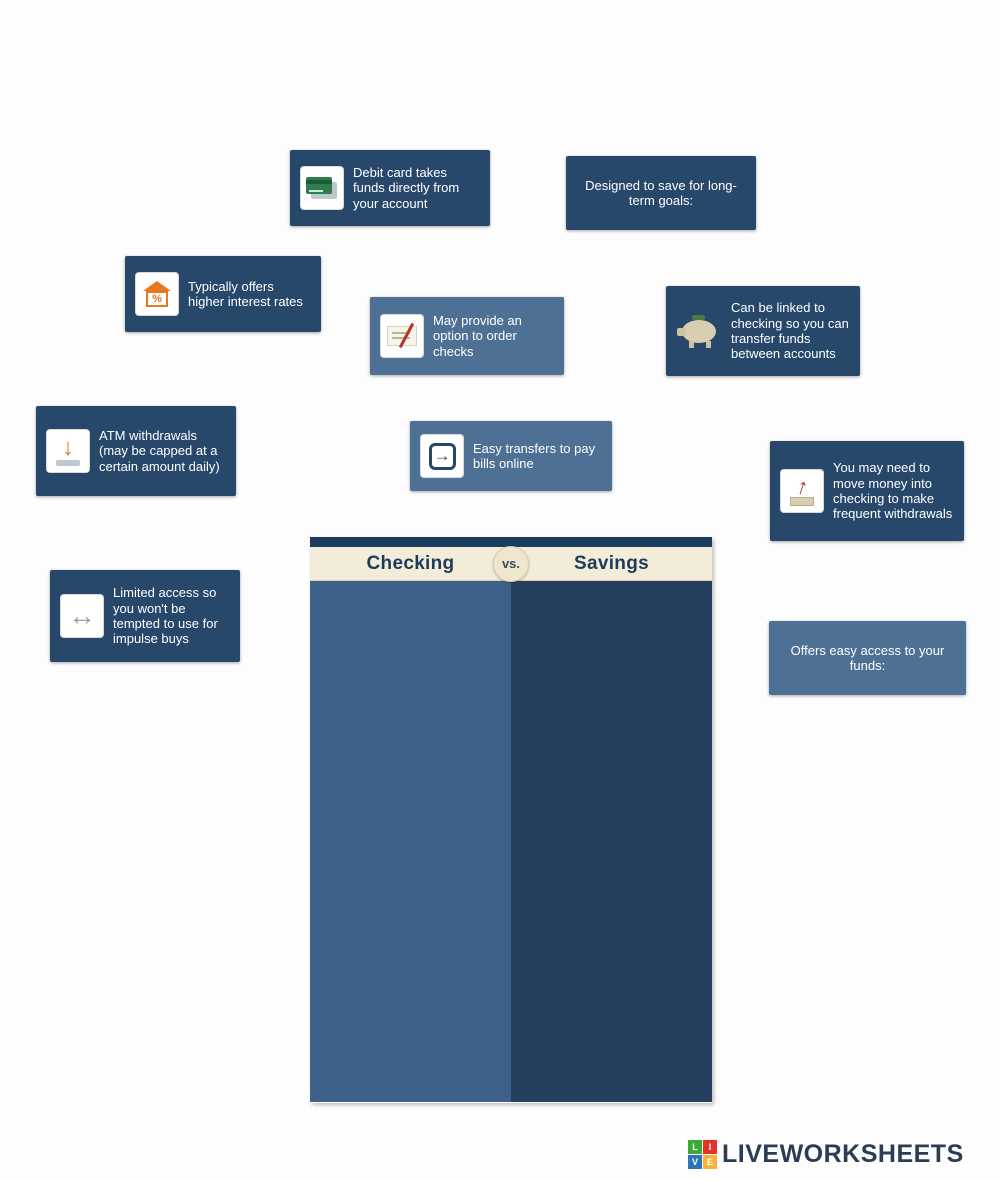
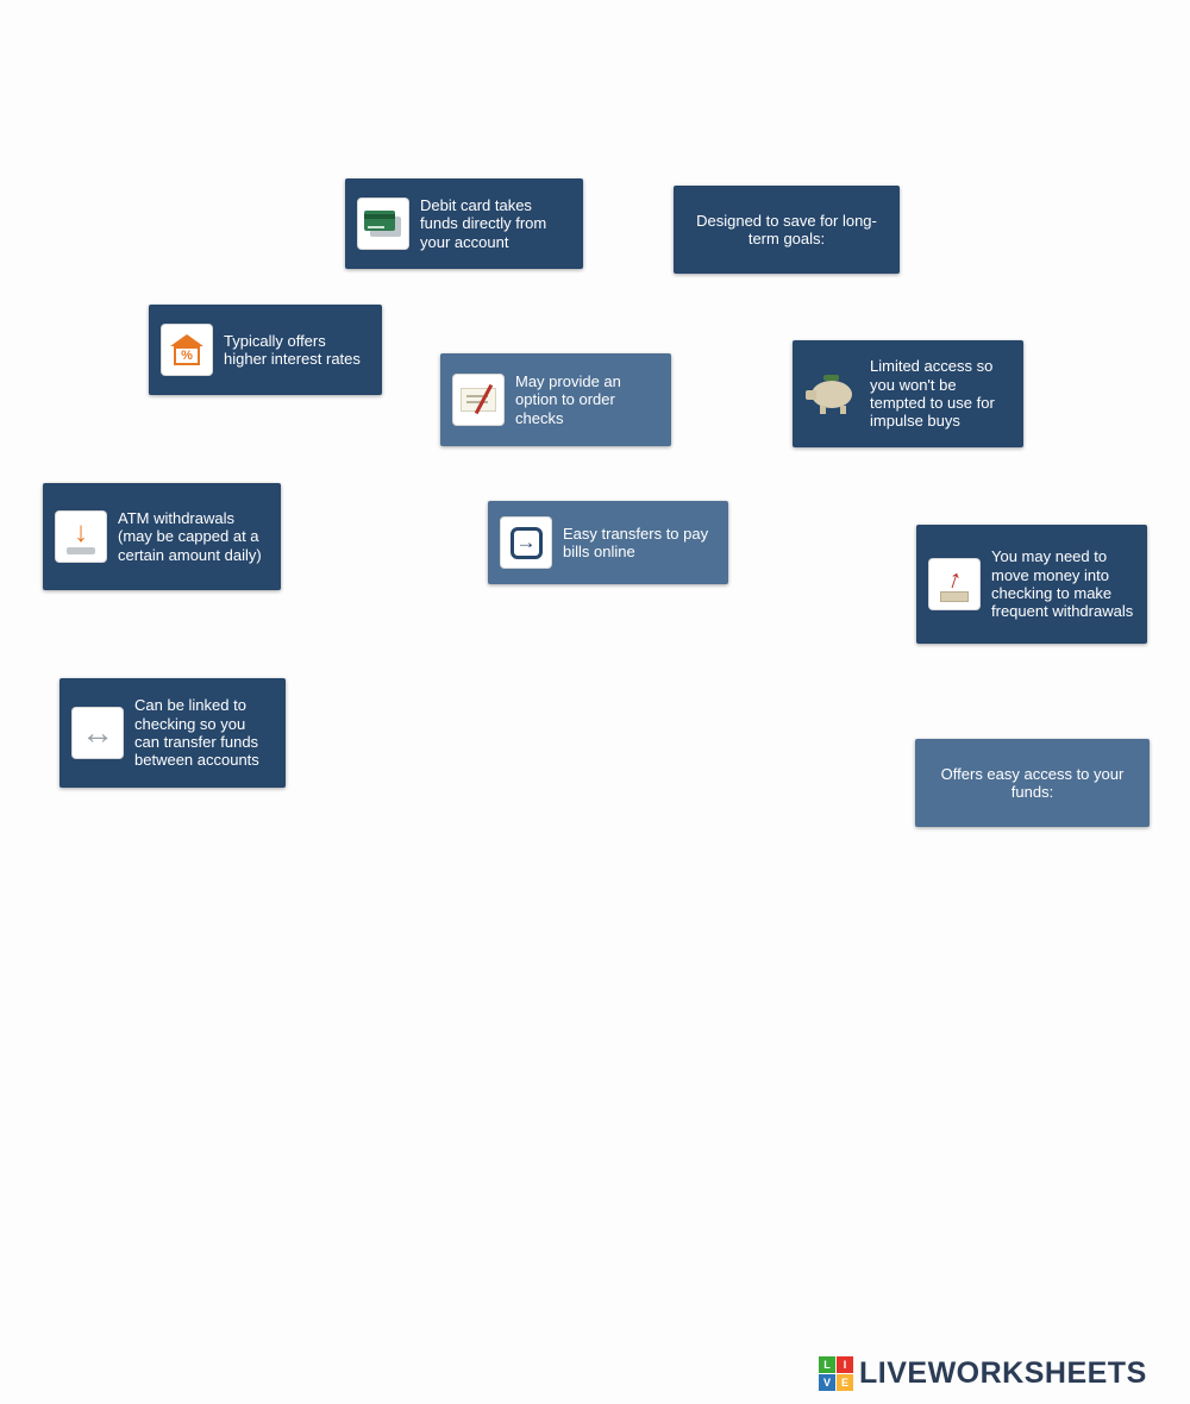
  Debit card takes funds directly from your account
  Designed to save for long-term goals:
  %
  Typically offers higher interest rates
  May provide an option to order checks
- Can be linked to checking so you can transfer funds between accounts
+ Limited access so you won't be tempted to use for impulse buys
  ↓
  ATM withdrawals (may be capped at a certain amount daily)
  →
  Easy transfers to pay bills online
  You may need to move money into checking to make frequent withdrawals
  ↔
- Limited access so you won't be tempted to use for impulse buys
+ Can be linked to checking so you can transfer funds between accounts
  Offers easy access to your funds:
- Checking
- Savings
- vs.
  L
  I
  V
  E
  LIVEWORKSHEETS
